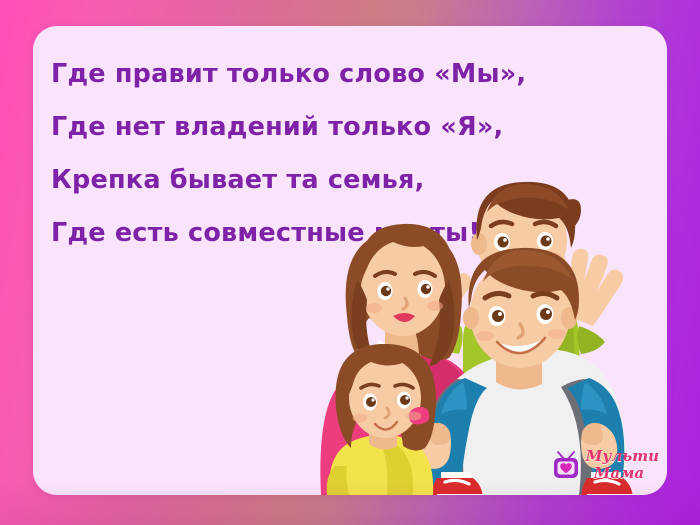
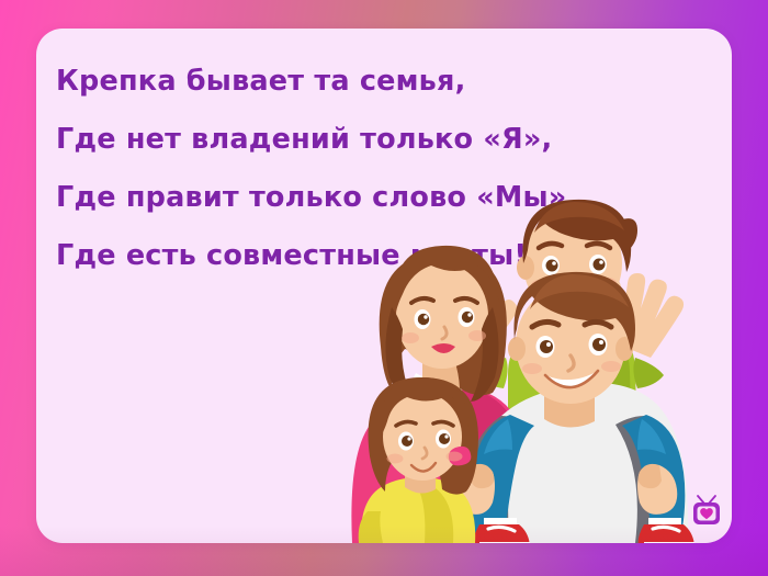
- Где правит только слово «Мы»,
+ Крепка бывает та семья,
  Где нет владений только «Я»,
- Крепка бывает та семья,
+ Где правит только слово «Мы»,
  Где есть совместныеы!
- Мульти
- Мама
